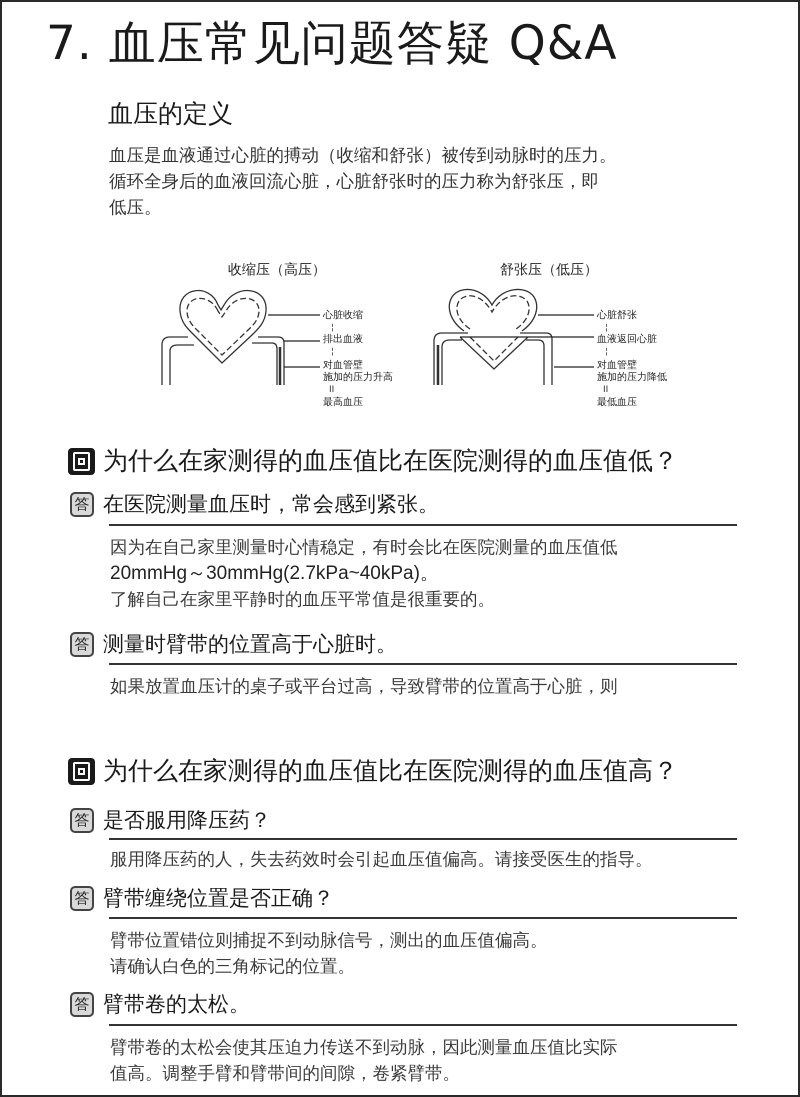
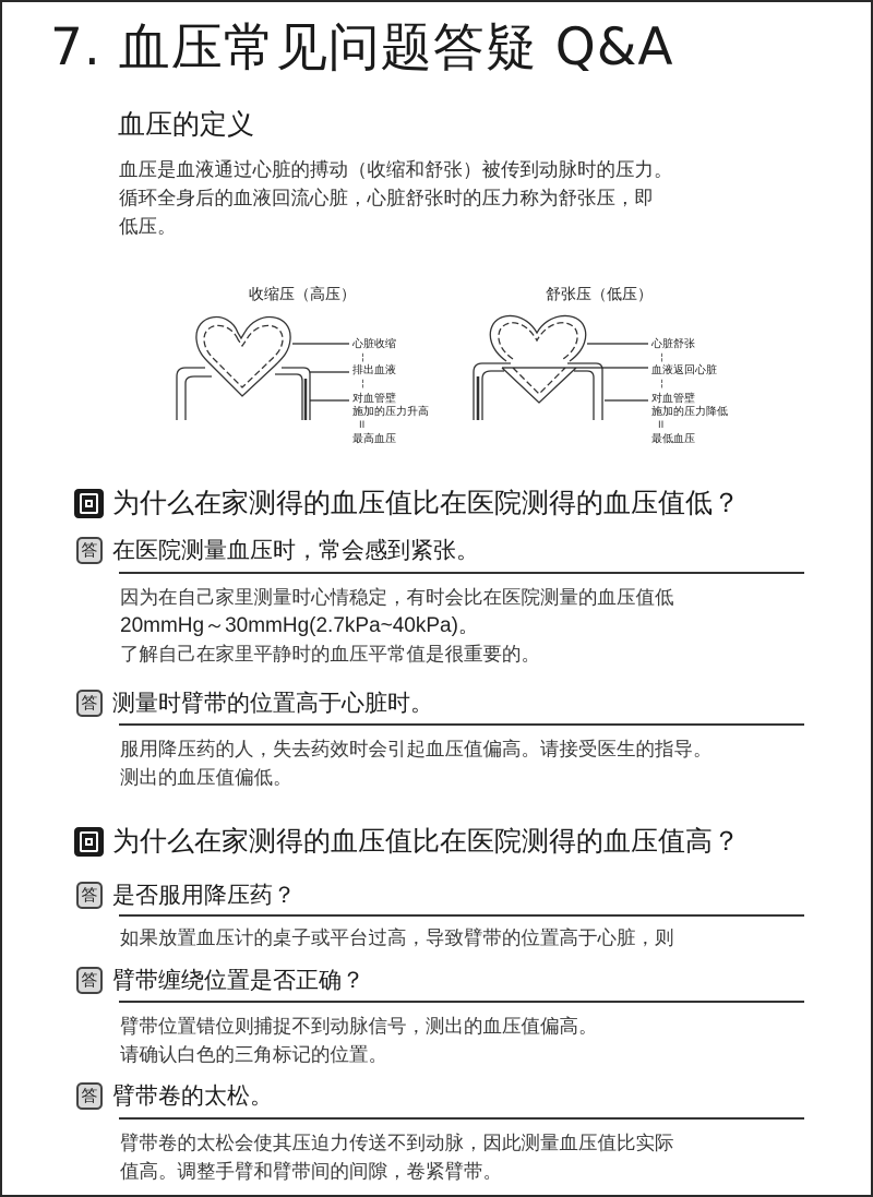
  7. 血压常见问题答疑 Q&A
  血压的定义
  血压是血液通过心脏的搏动（收缩和舒张）被传到动脉时的压力。
  循环全身后的血液回流心脏，心脏舒张时的压力称为舒张压，即
  低压。
  收缩压（高压）
  心脏收缩
  ¦
  排出血液
  ¦
  对血管壁
  施加的压力升高
  II
  最高血压
  舒张压（低压）
  心脏舒张
  ¦
  血液返回心脏
  ¦
  对血管壁
  施加的压力降低
  II
  最低血压
  为什么在家测得的血压值比在医院测得的血压值低？
  答
  在医院测量血压时，常会感到紧张。
  因为在自己家里测量时心情稳定，有时会比在医院测量的血压值低
  20mmHg～30mmHg(2.7kPa~40kPa)。
  了解自己在家里平静时的血压平常值是很重要的。
  答
  测量时臂带的位置高于心脏时。
- 如果放置血压计的桌子或平台过高，导致臂带的位置高于心脏，则
+ 服用降压药的人，失去药效时会引起血压值偏高。请接受医生的指导。
+ 测出的血压值偏低。
  为什么在家测得的血压值比在医院测得的血压值高？
  答
  是否服用降压药？
- 服用降压药的人，失去药效时会引起血压值偏高。请接受医生的指导。
+ 如果放置血压计的桌子或平台过高，导致臂带的位置高于心脏，则
  答
  臂带缠绕位置是否正确？
  臂带位置错位则捕捉不到动脉信号，测出的血压值偏高。
  请确认白色的三角标记的位置。
  答
  臂带卷的太松。
  臂带卷的太松会使其压迫力传送不到动脉，因此测量血压值比实际
  值高。调整手臂和臂带间的间隙，卷紧臂带。
